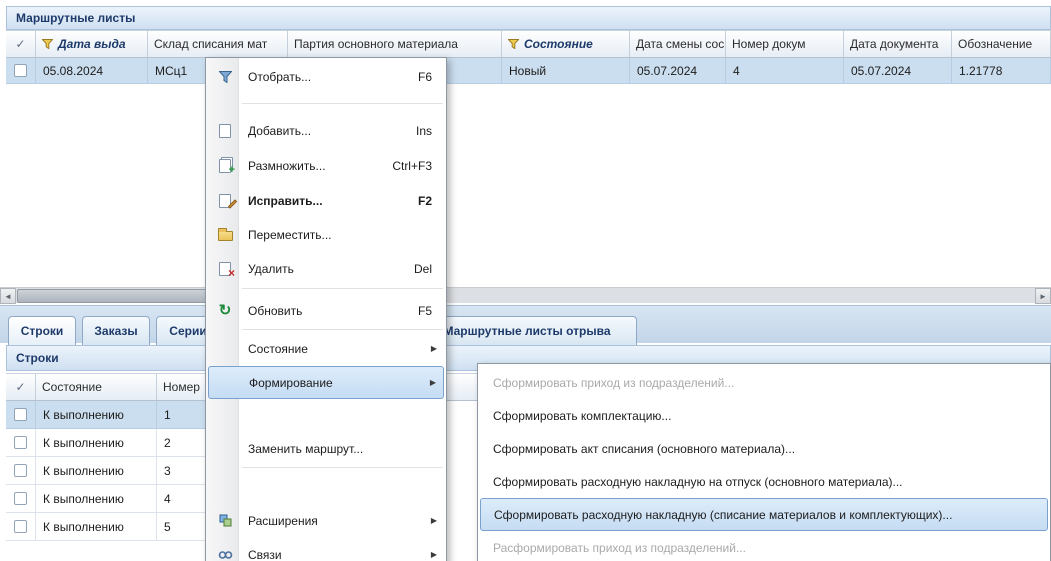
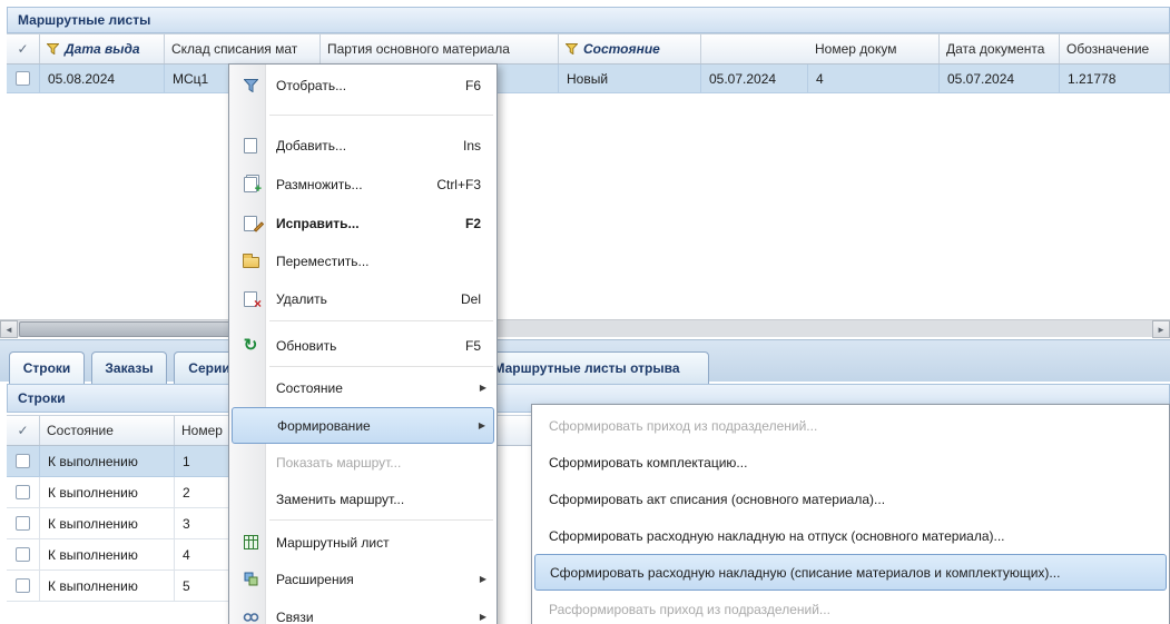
  Маршрутные листы
  ✓
  Дата выда
  Склад списания мат
  Партия основного материала
  Состояние
- Дата смены сос
  Номер докум
  Дата документа
  Обозначение
  05.08.2024
  МСц1
  Новый
  05.07.2024
  4
  05.07.2024
  1.21778
  ◄
  ►
  Строки
  Заказы
  Серии
  Маршрутные листы отрыва
  Строки
  ✓
  Состояние
  Номер
  К выполнению
  1
  К выполнению
  2
  К выполнению
  3
  К выполнению
  4
  К выполнению
  5
  Отобрать...
  F6
  Добавить...
  Ins
  +
  Размножить...
  Ctrl+F3
  Исправить...
  F2
  Переместить...
  ×
  Удалить
  Del
  ↻
  Обновить
  F5
  Состояние
  ▶
  Формирование
  ▶
+ Показать маршрут...
  Заменить маршрут...
+ Маршрутный лист
  Расширения
  ▶
  Связи
  ▶
  Сформировать приход из подразделений...
  Сформировать комплектацию...
  Сформировать акт списания (основного материала)...
  Сформировать расходную накладную на отпуск (основного материала)...
  Сформировать расходную накладную (списание материалов и комплектующих)...
  Расформировать приход из подразделений...
